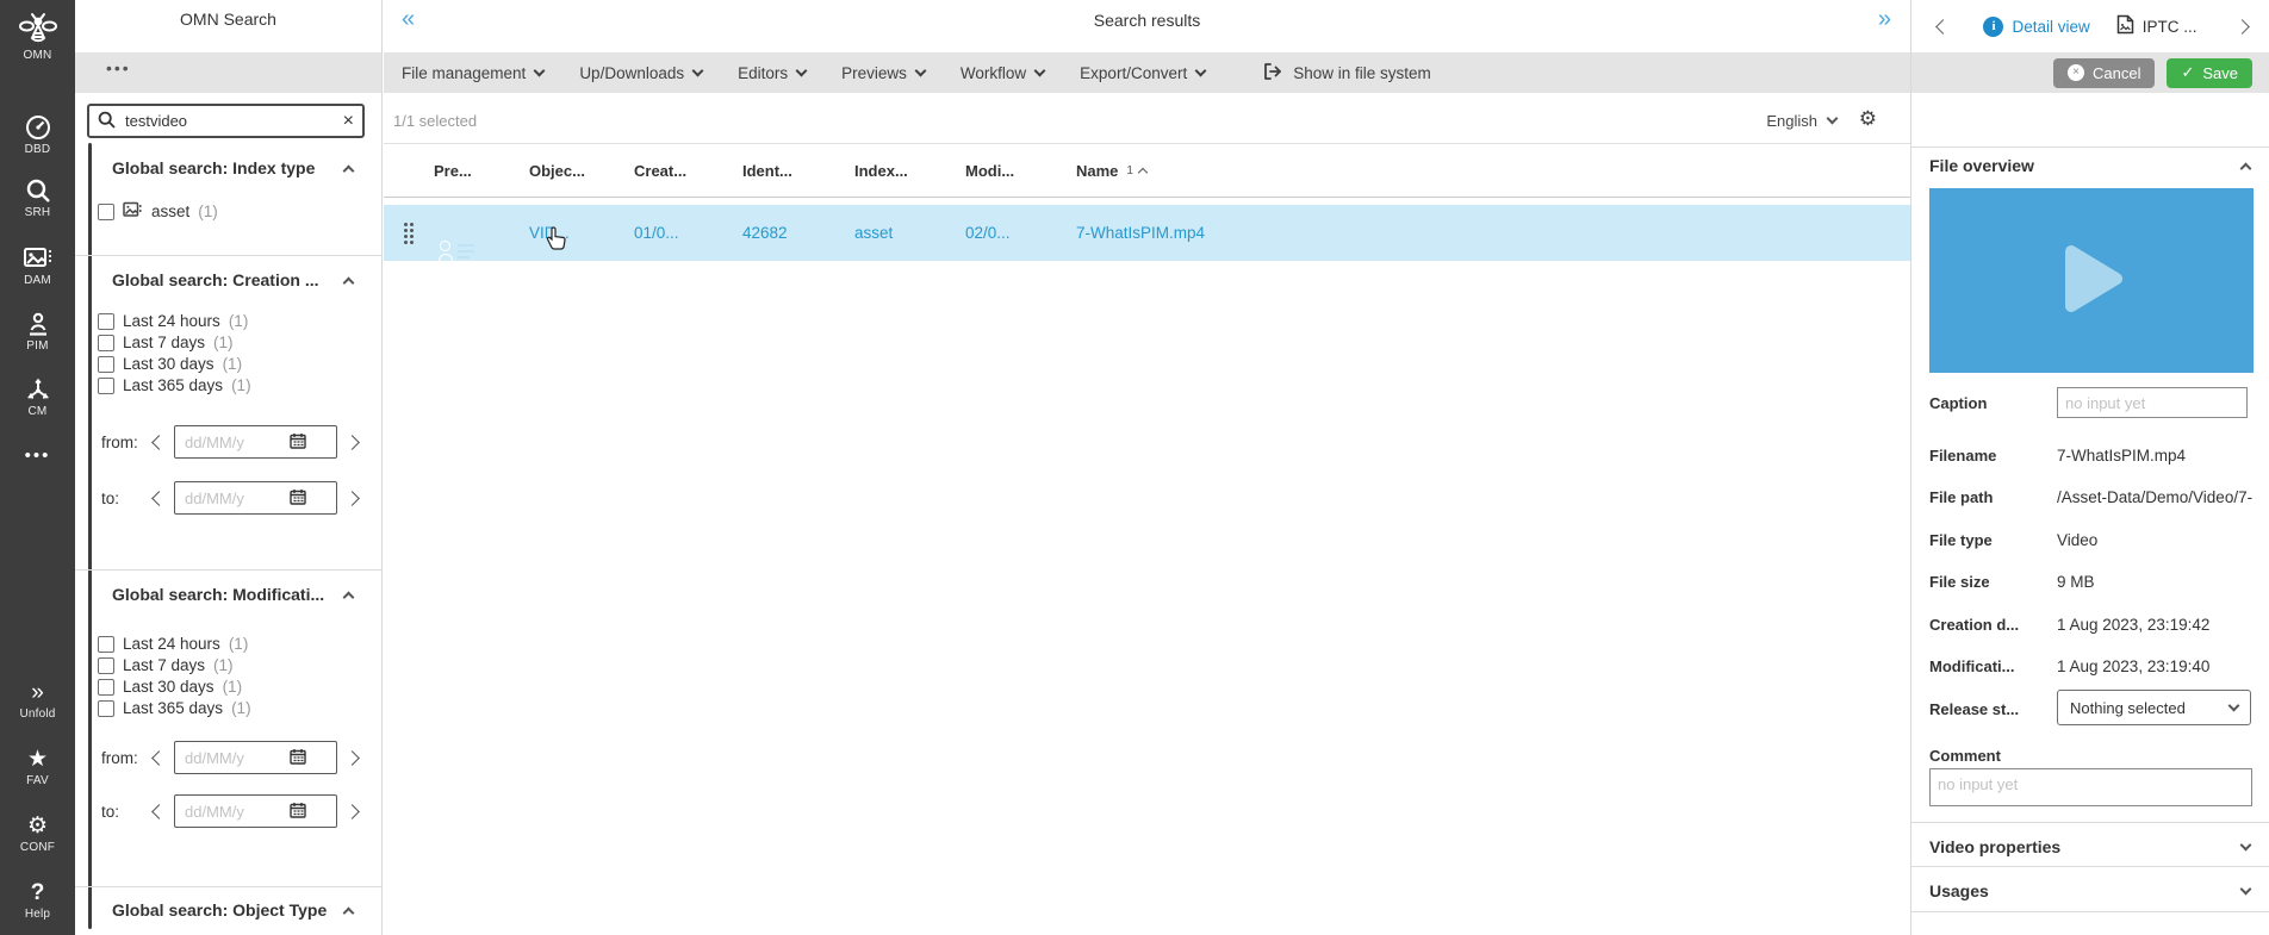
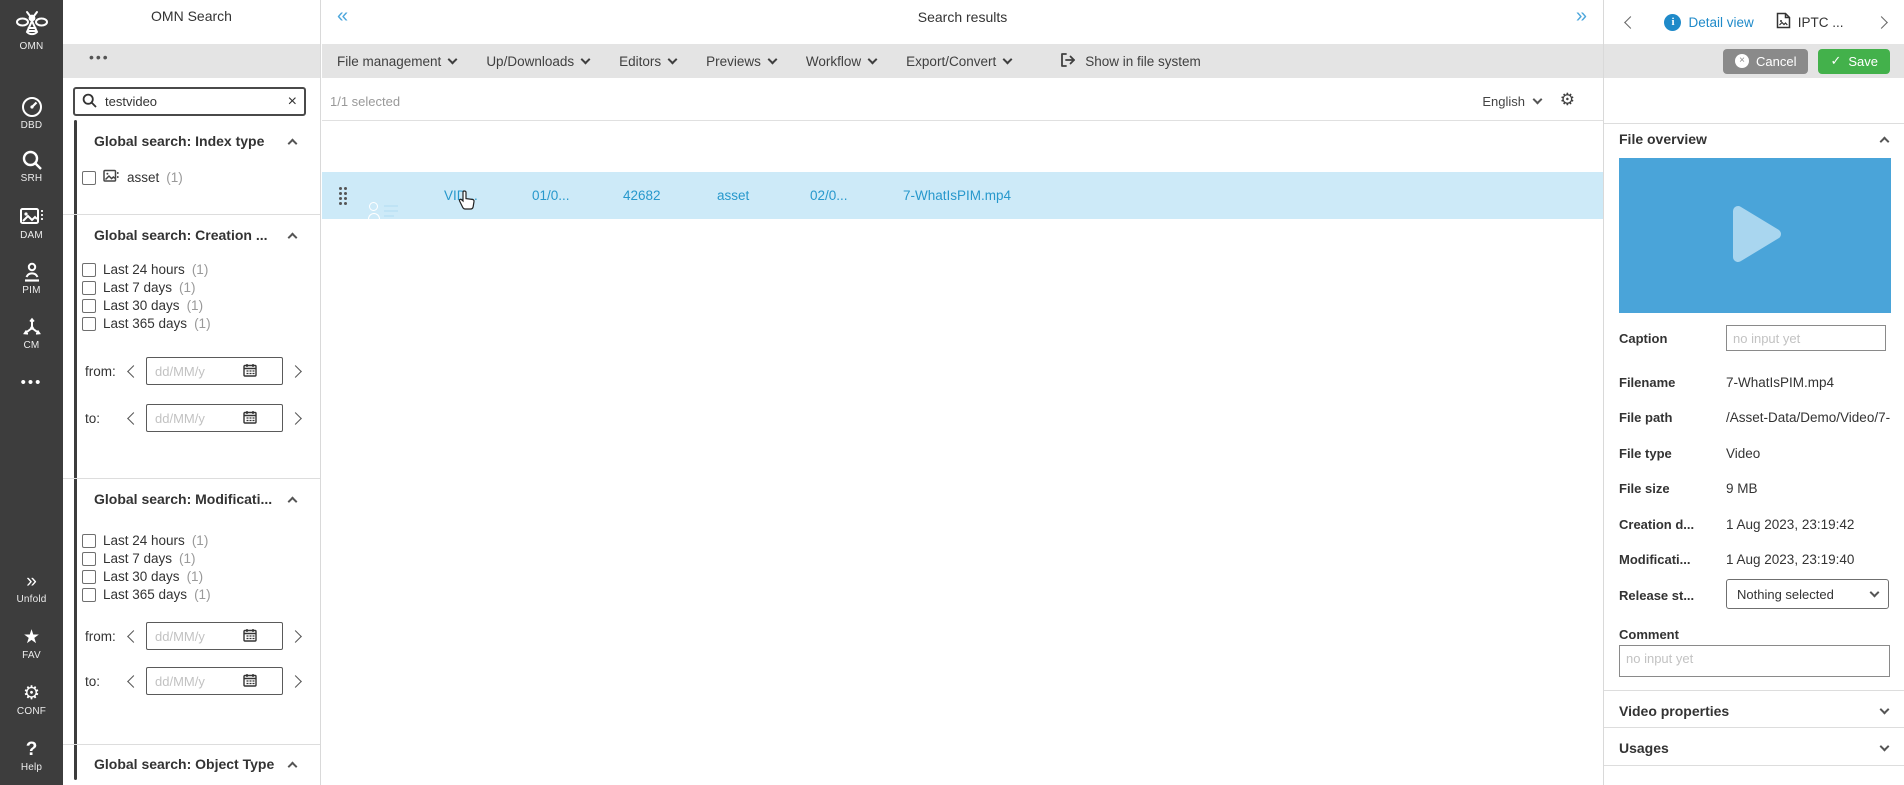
  OMN
  DBD
  SRH
  DAM
  PIM
  CM
  •••
  »
  Unfold
  ★
  FAV
  ⚙
  CONF
  ?
  Help
  OMN Search
  •••
  testvideo
  ×
  Global search: Index type
  asset
  (1)
  Global search: Creation ...
  Last 24 hours
  (1)
  Last 7 days
  (1)
  Last 30 days
  (1)
  Last 365 days
  (1)
  from:
  dd/MM/y
  to:
  dd/MM/y
  Global search: Modificati...
  Last 24 hours
  (1)
  Last 7 days
  (1)
  Last 30 days
  (1)
  Last 365 days
  (1)
  from:
  dd/MM/y
  to:
  dd/MM/y
  Global search: Object Type
  «
  Search results
  »
  File management
  Up/Downloads
  Editors
  Previews
  Workflow
  Export/Convert
  Show in file system
  1/1 selected
  English
  ⚙
- Pre...
- Objec...
- Creat...
- Ident...
- Index...
- Modi...
- Name
- 1
  VID...
  01/0...
  42682
  asset
  02/0...
  7-WhatIsPIM.mp4
  i
  Detail view
  IPTC ...
  ×
  Cancel
  ✓
  Save
  File overview
  Caption
  no input yet
  Filename
  7-WhatIsPIM.mp4
  File path
  /Asset-Data/Demo/Video/7-
  File type
  Video
  File size
  9 MB
  Creation d...
  1 Aug 2023, 23:19:42
  Modificati...
  1 Aug 2023, 23:19:40
  Release st...
  Nothing selected
  Comment
  no input yet
  Video properties
  Usages
